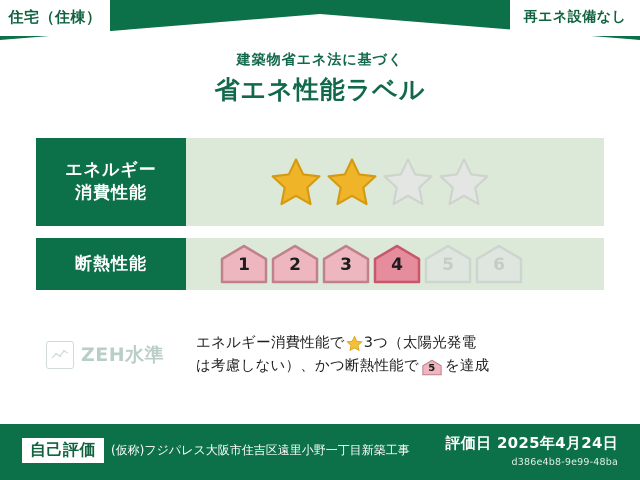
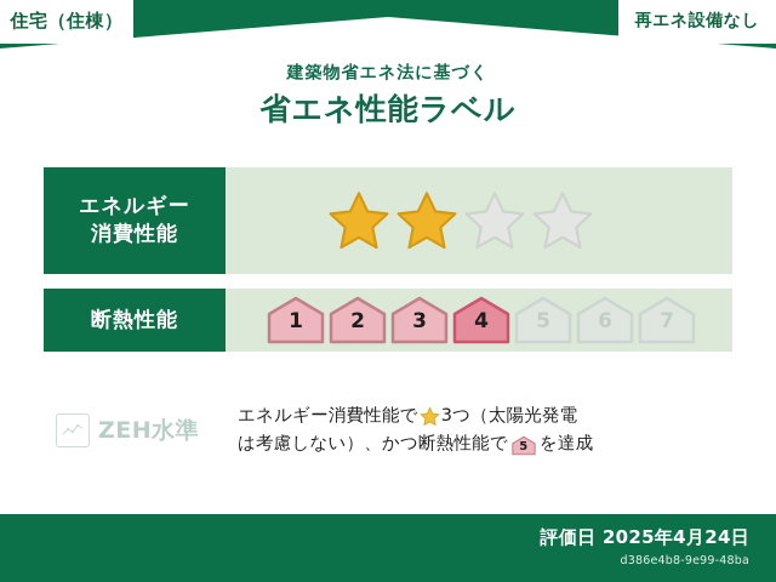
  住宅（住棟）
  再エネ設備なし
  建築物省エネ法に基づく
  省エネ性能ラベル
  エネルギー
  消費性能
  断熱性能
  1
  2
  3
  4
  5
  6
+ 7
  ZEH水準
  エネルギー消費性能で
  3つ（太陽光発電
  は考慮しない）、かつ断熱性能で
  5
  を達成
- 自己評価
- (仮称)フジパレス大阪市住吉区遠里小野一丁目新築工事
  評価日 2025年4月24日
  d386e4b8-9e99-48ba
